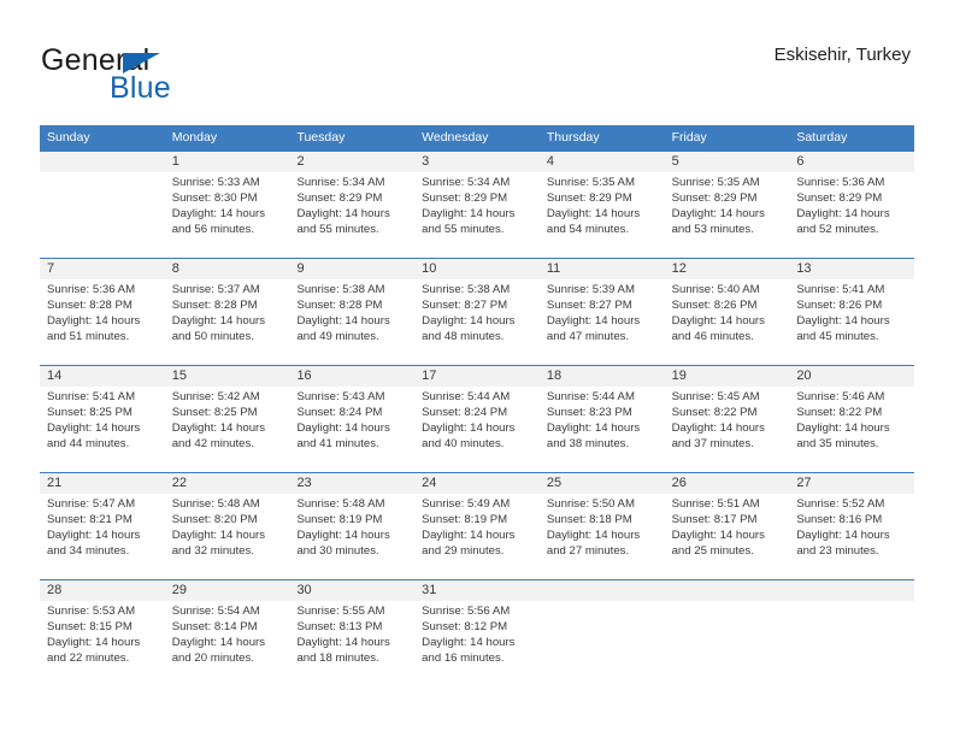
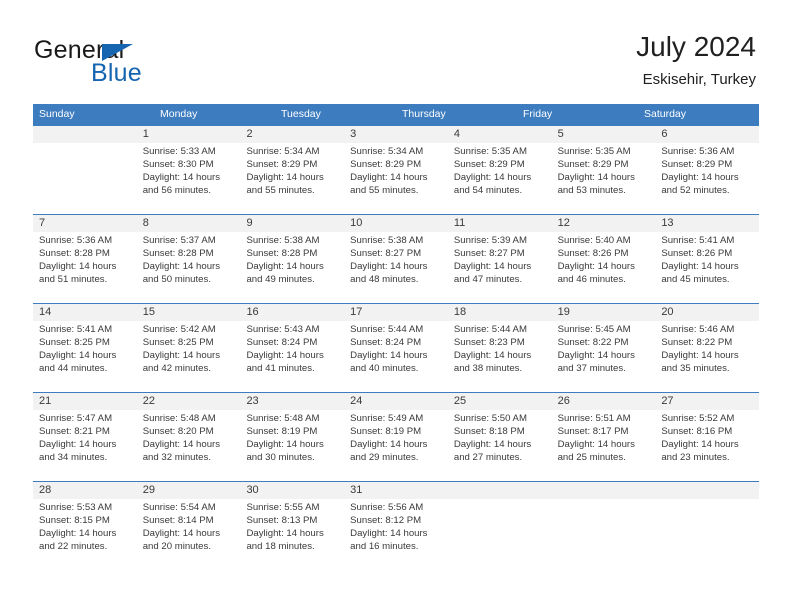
  General
  Blue
+ July 2024
  Eskisehir, Turkey
  Sunday
  Monday
  Tuesday
- Wednesday
  Thursday
  Friday
  Saturday
  1
  2
  3
  4
  5
  6
  Sunrise: 5:33 AM
  Sunset: 8:30 PM
  Daylight: 14 hours
  and 56 minutes.
  Sunrise: 5:34 AM
  Sunset: 8:29 PM
  Daylight: 14 hours
  and 55 minutes.
  Sunrise: 5:34 AM
  Sunset: 8:29 PM
  Daylight: 14 hours
  and 55 minutes.
  Sunrise: 5:35 AM
  Sunset: 8:29 PM
  Daylight: 14 hours
  and 54 minutes.
  Sunrise: 5:35 AM
  Sunset: 8:29 PM
  Daylight: 14 hours
  and 53 minutes.
  Sunrise: 5:36 AM
  Sunset: 8:29 PM
  Daylight: 14 hours
  and 52 minutes.
  7
  8
  9
  10
  11
  12
  13
  Sunrise: 5:36 AM
  Sunset: 8:28 PM
  Daylight: 14 hours
  and 51 minutes.
  Sunrise: 5:37 AM
  Sunset: 8:28 PM
  Daylight: 14 hours
  and 50 minutes.
  Sunrise: 5:38 AM
  Sunset: 8:28 PM
  Daylight: 14 hours
  and 49 minutes.
  Sunrise: 5:38 AM
  Sunset: 8:27 PM
  Daylight: 14 hours
  and 48 minutes.
  Sunrise: 5:39 AM
  Sunset: 8:27 PM
  Daylight: 14 hours
  and 47 minutes.
  Sunrise: 5:40 AM
  Sunset: 8:26 PM
  Daylight: 14 hours
  and 46 minutes.
  Sunrise: 5:41 AM
  Sunset: 8:26 PM
  Daylight: 14 hours
  and 45 minutes.
  14
  15
  16
  17
  18
  19
  20
  Sunrise: 5:41 AM
  Sunset: 8:25 PM
  Daylight: 14 hours
  and 44 minutes.
  Sunrise: 5:42 AM
  Sunset: 8:25 PM
  Daylight: 14 hours
  and 42 minutes.
  Sunrise: 5:43 AM
  Sunset: 8:24 PM
  Daylight: 14 hours
  and 41 minutes.
  Sunrise: 5:44 AM
  Sunset: 8:24 PM
  Daylight: 14 hours
  and 40 minutes.
  Sunrise: 5:44 AM
  Sunset: 8:23 PM
  Daylight: 14 hours
  and 38 minutes.
  Sunrise: 5:45 AM
  Sunset: 8:22 PM
  Daylight: 14 hours
  and 37 minutes.
  Sunrise: 5:46 AM
  Sunset: 8:22 PM
  Daylight: 14 hours
  and 35 minutes.
  21
  22
  23
  24
  25
  26
  27
  Sunrise: 5:47 AM
  Sunset: 8:21 PM
  Daylight: 14 hours
  and 34 minutes.
  Sunrise: 5:48 AM
  Sunset: 8:20 PM
  Daylight: 14 hours
  and 32 minutes.
  Sunrise: 5:48 AM
  Sunset: 8:19 PM
  Daylight: 14 hours
  and 30 minutes.
  Sunrise: 5:49 AM
  Sunset: 8:19 PM
  Daylight: 14 hours
  and 29 minutes.
  Sunrise: 5:50 AM
  Sunset: 8:18 PM
  Daylight: 14 hours
  and 27 minutes.
  Sunrise: 5:51 AM
  Sunset: 8:17 PM
  Daylight: 14 hours
  and 25 minutes.
  Sunrise: 5:52 AM
  Sunset: 8:16 PM
  Daylight: 14 hours
  and 23 minutes.
  28
  29
  30
  31
  Sunrise: 5:53 AM
  Sunset: 8:15 PM
  Daylight: 14 hours
  and 22 minutes.
  Sunrise: 5:54 AM
  Sunset: 8:14 PM
  Daylight: 14 hours
  and 20 minutes.
  Sunrise: 5:55 AM
  Sunset: 8:13 PM
  Daylight: 14 hours
  and 18 minutes.
  Sunrise: 5:56 AM
  Sunset: 8:12 PM
  Daylight: 14 hours
  and 16 minutes.
